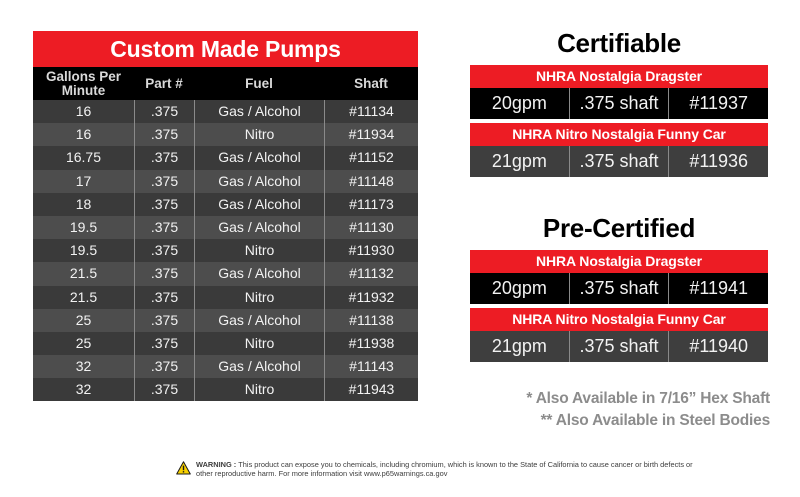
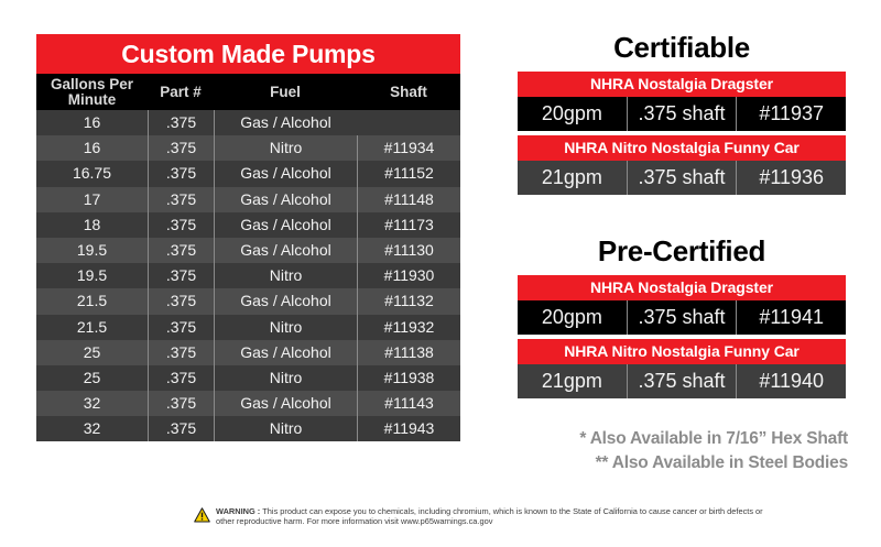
  Custom Made Pumps
  Gallons Per
  Minute
  Part #
  Fuel
  Shaft
  16
  .375
  Gas / Alcohol
- #11134
  16
  .375
  Nitro
  #11934
  16.75
  .375
  Gas / Alcohol
  #11152
  17
  .375
  Gas / Alcohol
  #11148
  18
  .375
  Gas / Alcohol
  #11173
  19.5
  .375
  Gas / Alcohol
  #11130
  19.5
  .375
  Nitro
  #11930
  21.5
  .375
  Gas / Alcohol
  #11132
  21.5
  .375
  Nitro
  #11932
  25
  .375
  Gas / Alcohol
  #11138
  25
  .375
  Nitro
  #11938
  32
  .375
  Gas / Alcohol
  #11143
  32
  .375
  Nitro
  #11943
  Certifiable
  NHRA Nostalgia Dragster
  20gpm
  .375 shaft
  #11937
  NHRA Nitro Nostalgia Funny Car
  21gpm
  .375 shaft
  #11936
  Pre-Certified
  NHRA Nostalgia Dragster
  20gpm
  .375 shaft
  #11941
  NHRA Nitro Nostalgia Funny Car
  21gpm
  .375 shaft
  #11940
  * Also Available in 7/16” Hex Shaft
  ** Also Available in Steel Bodies
  WARNING : This product can expose you to chemicals, including chromium, which is known to the State of California to cause cancer or birth defects or other reproductive harm. For more information visit www.p65warnings.ca.gov
